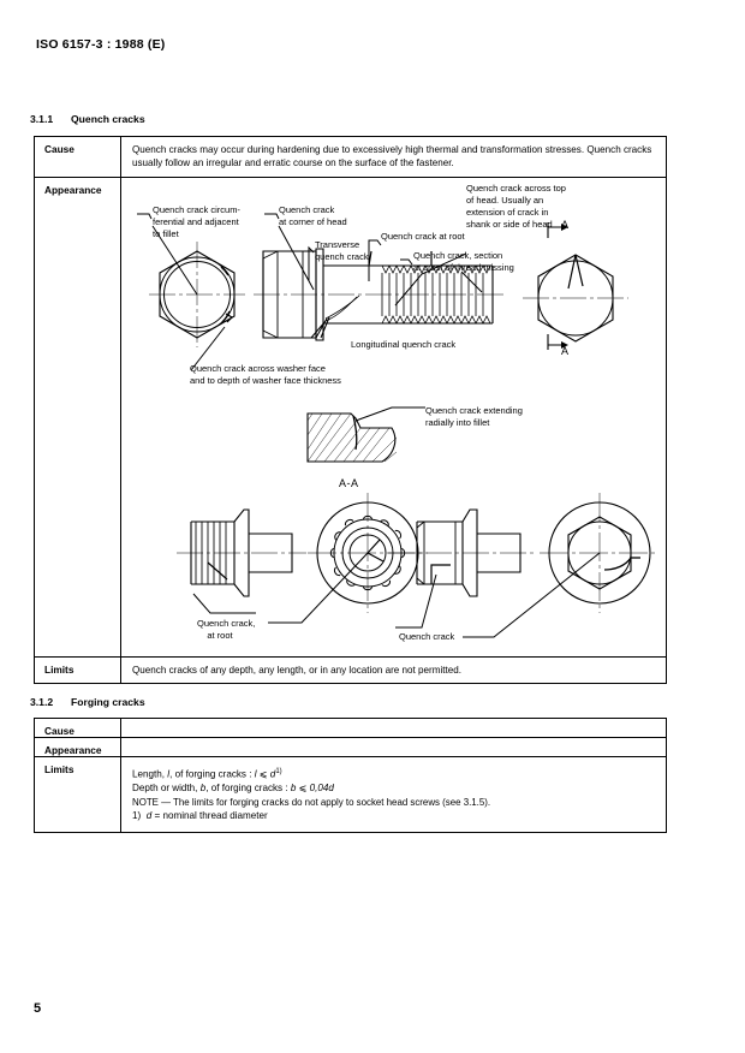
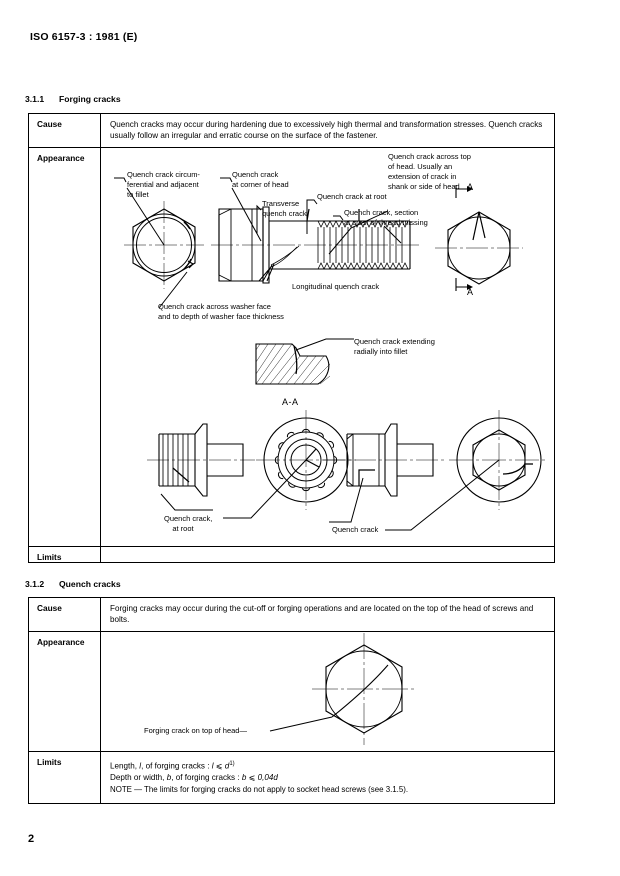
- ISO 6157-3 : 1988 (E)
+ ISO 6157-3 : 1981 (E)
- 3.1.1 Quench cracks
+ 3.1.1 Forging cracks
  Cause
  Quench cracks may occur during hardening due to excessively high thermal and transformation stresses. Quench cracks usually follow an irregular and erratic course on the surface of the fastener.
  Appearance
  Quench crack circum-
  ferential and adjacent
  t fillet
  Quench crack
  at corner of head
  Transverse
  quench crack
  Quench crack across top
  of head. Usually an
  extension of crack in
  shank or side of head
  Quench crack at root
  Quench crak, section
  a crstf tread missing
  Longitudinal quench crack
  Quench crack across washer face
  and to depth of washer face thickness
  A
  A
  Quench crack extending
  radially into fillet
  A-A
  Quench crack,
  at root
  Quench crack
  Limits
- Quench cracks of any depth, any length, or in any location are not permitted.
- 3.1.2 Forging cracks
+ 3.1.2 Quench cracks
  Cause
+ Forging cracks may occur during the cut-off or forging operations and are located on the top of the head of screws and bolts.
  Appearance
+ Forging crack on top of head—
  Limits
  Length, l, of forging cracks : l ⩽ d
  Depth or width, b, of forging cracks : b ⩽ 0,04d
  NOTE — The limits for forging cracks do not apply to socket head screws (see 3.1.5).
- 1) d = nominal thread diameter
- 5
+ 2
